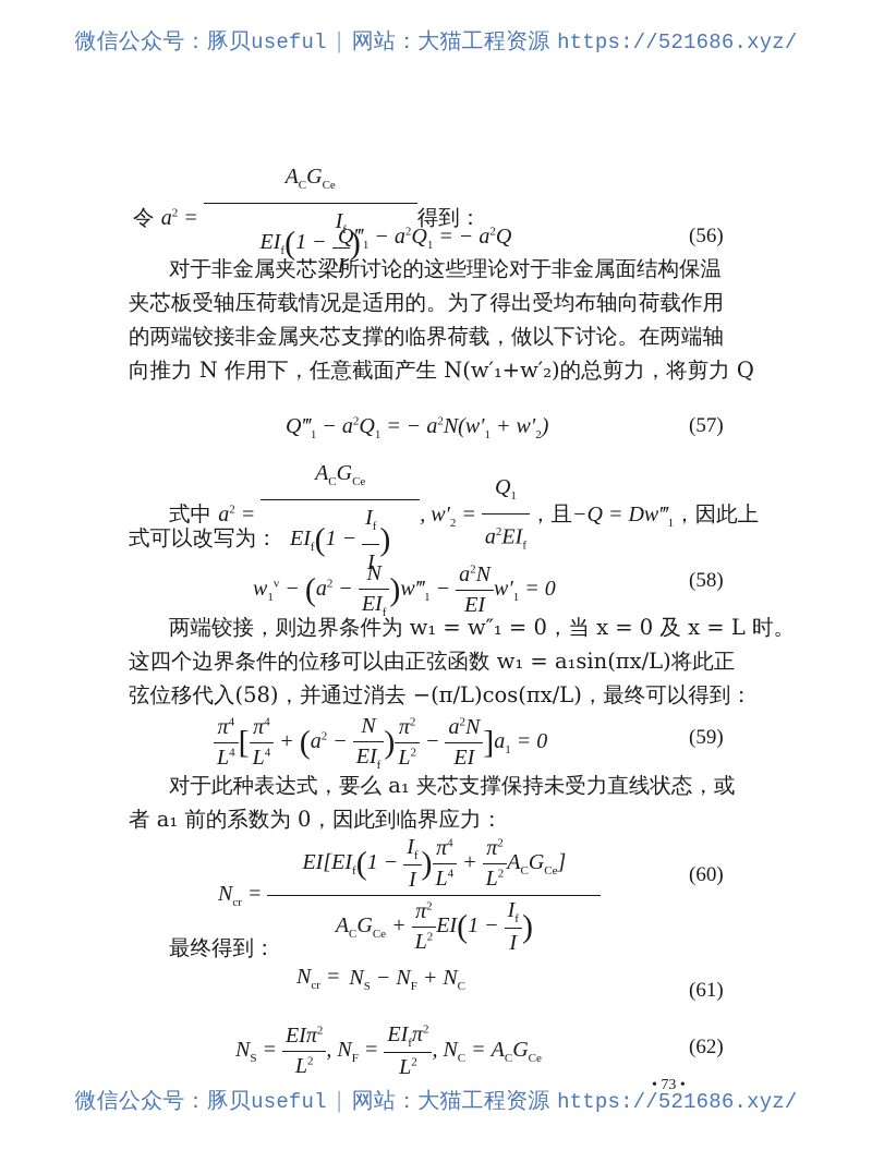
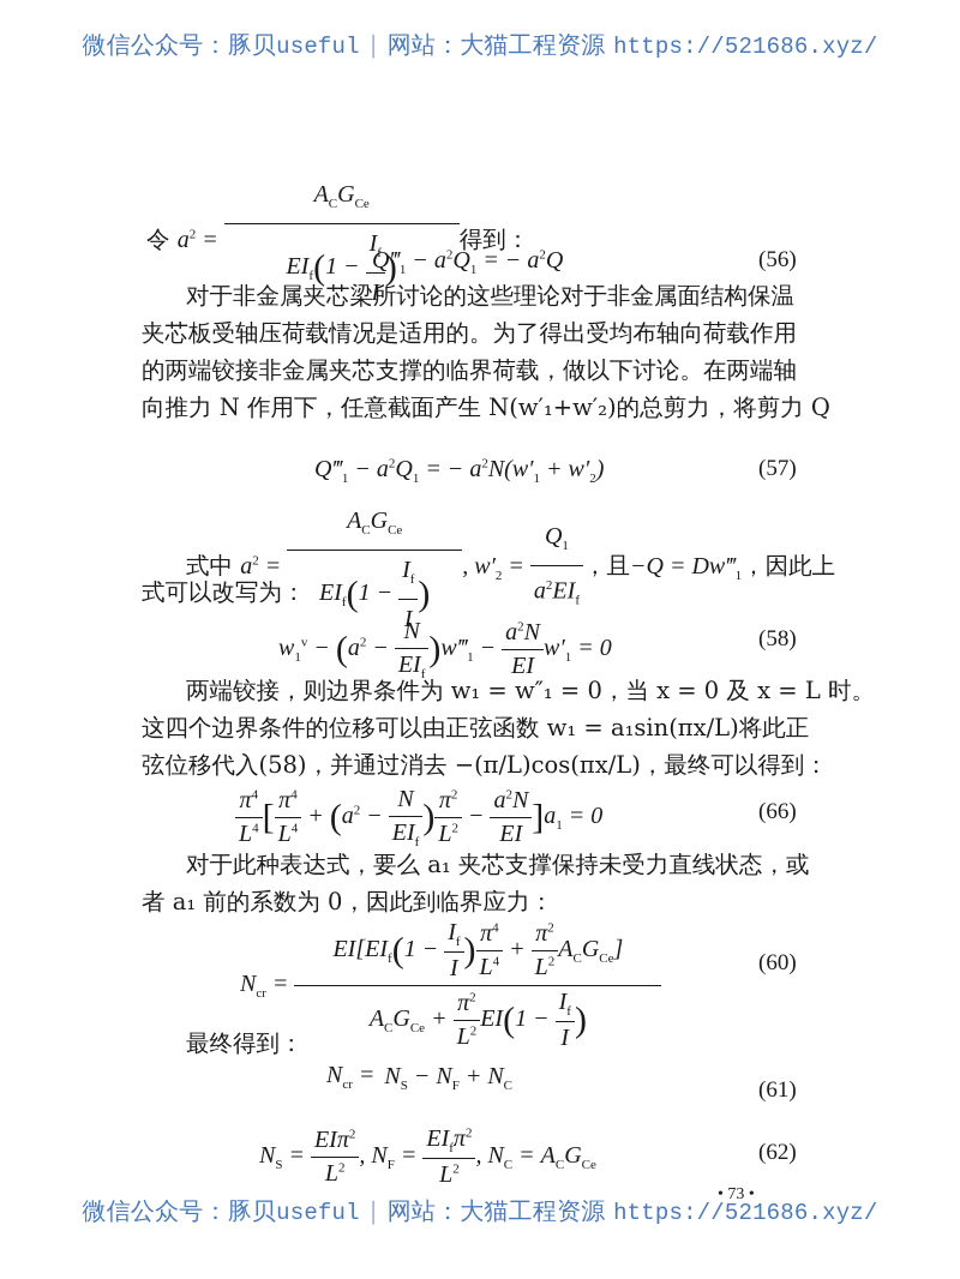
  微信公众号：豚贝useful | 网站：大猫工程资源 https://521686.xyz/
  令 a2 =
  ACGCe
  EIf(1 −
  If
  I
  )
  得到：
  Q‴1 − a2Q1 = − a2Q
  (56)
  对于非金属夹芯梁所讨论的这些理论对于非金属面结构保温
  夹芯板受轴压荷载情况是适用的。为了得出受均布轴向荷载作用
  的两端铰接非金属夹芯支撑的临界荷载，做以下讨论。在两端轴
  向推力 N 作用下，任意截面产生 N(w′₁+w′₂)的总剪力，将剪力 Q
  Q‴1 − a2Q1 = − a2N(w′1 + w′2)
  (57)
  式中 a2 =
  ACGCe
  EIf(1 −
  If
  I
  )
  , w′2 =
  Q1
  a2EIf
  ，且−Q = Dw‴1，因此上
  式可以改写为：
  w1v − (a2 −
  N
  EIf
  )w‴1 −
  a2N
  EI
  w′1 = 0
  (58)
  两端铰接，则边界条件为 w₁ = w″₁ = 0，当 x = 0 及 x = L 时。
  这四个边界条件的位移可以由正弦函数 w₁ = a₁sin(πx/L)将此正
  弦位移代入(58)，并通过消去 −(π/L)cos(πx/L)，最终可以得到：
  π4
  L4
  [
  π4
  L4
  + (a2 −
  N
  EIf
  )
  π2
  L2
  −
  a2N
  EI
  ]a1 = 0
- (59)
+ (66)
  对于此种表达式，要么 a₁ 夹芯支撑保持未受力直线状态，或
  者 a₁ 前的系数为 0，因此到临界应力：
  Ncr =
  EI[EIf(1 −
  If
  I
  )
  π4
  L4
  +
  π2
  L2
  ACGCe]
  ACGCe +
  π2
  L2
  EI(1 −
  If
  I
  )
  (60)
  最终得到：
  Ncr =
  NS − NF + NC
  (61)
  NS =
  EIπ2
  L2
  , NF =
  EIfπ2
  L2
  , NC = ACGCe
  (62)
  • 73 •
  微信公众号：豚贝useful | 网站：大猫工程资源 https://521686.xyz/
